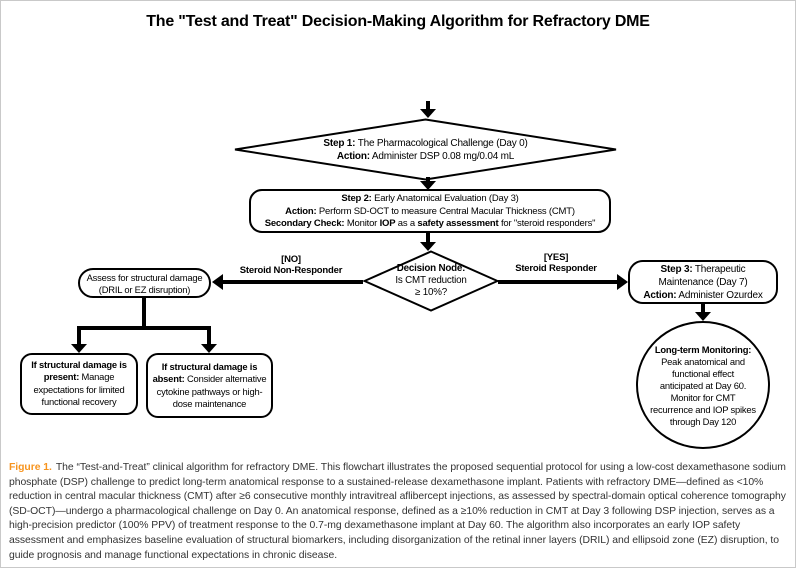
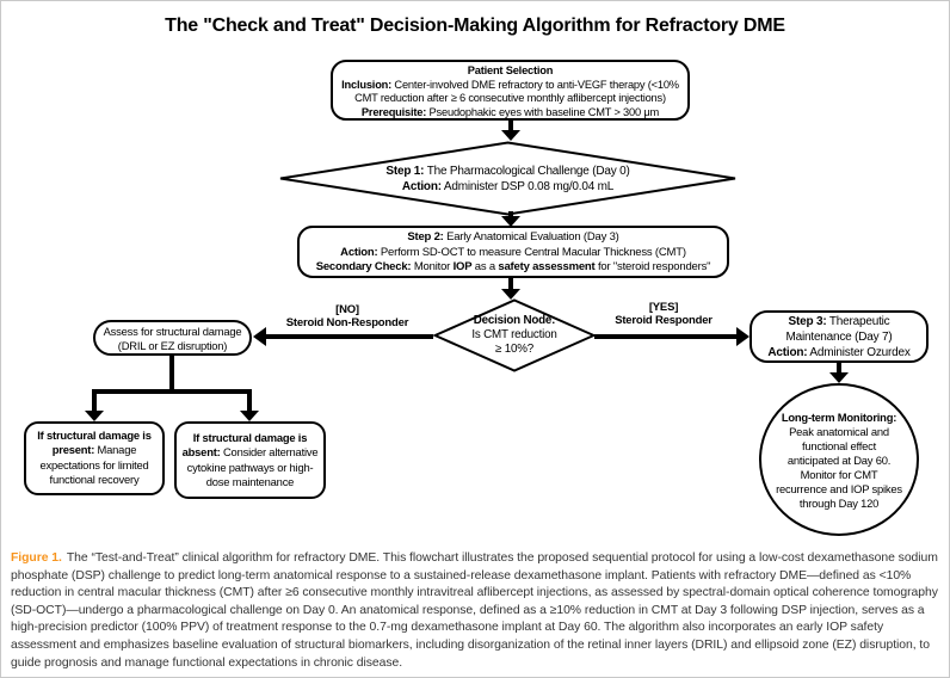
- The "Test and Treat" Decision-Making Algorithm for Refractory DME
+ The "Check and Treat" Decision-Making Algorithm for Refractory DME
+ Patient Selection
+ Inclusion: Center-involved DME refractory to anti-VEGF therapy (<10%
+ CMT reduction after ≥ 6 consecutive monthly aflibercept injections)
+ Prerequisite: Pseudophakic eyes with baseline CMT > 300 μm
  Step 1: The Pharmacological Challenge (Day 0)
  Action: Administer DSP 0.08 mg/0.04 mL
  Step 2: Early Anatomical Evaluation (Day 3)
  Action: Perform SD-OCT to measure Central Macular Thickness (CMT)
  Secondary Check: Monitor IOP as a safety assessment for "steroid responders"
  Decision Node:
  Is CMT reduction
  ≥ 10%?
  [NO]
  Steroid Non-Responder
  [YES]
  Steroid Responder
  Assess for structural damage
  (DRIL or EZ disruption)
  Step 3: Therapeutic
  Maintenance (Day 7)
  Action: Administer Ozurdex
  Long-term Monitoring:
  Peak anatomical and
  functional effect
  anticipated at Day 60.
  Monitor for CMT
  recurrence and IOP spikes
  through Day 120
  If structural damage is
  present: Manage
  expectations for limited
  functional recovery
  If structural damage is
  absent: Consider alternative
  cytokine pathways or high-
  dose maintenance
  Figure 1. The “Test-and-Treat” clinical algorithm for refractory DME. This flowchart illustrates the proposed sequential protocol for using a low-cost dexamethasone sodium phosphate (DSP) challenge to predict long-term anatomical response to a sustained-release dexamethasone implant. Patients with refractory DME—defined as <10% reduction in central macular thickness (CMT) after ≥6 consecutive monthly intravitreal aflibercept injections, as assessed by spectral-domain optical coherence tomography (SD-OCT)—undergo a pharmacological challenge on Day 0. An anatomical response, defined as a ≥10% reduction in CMT at Day 3 following DSP injection, serves as a high-precision predictor (100% PPV) of treatment response to the 0.7-mg dexamethasone implant at Day 60. The algorithm also incorporates an early IOP safety assessment and emphasizes baseline evaluation of structural biomarkers, including disorganization of the retinal inner layers (DRIL) and ellipsoid zone (EZ) disruption, to guide prognosis and manage functional expectations in chronic disease.
